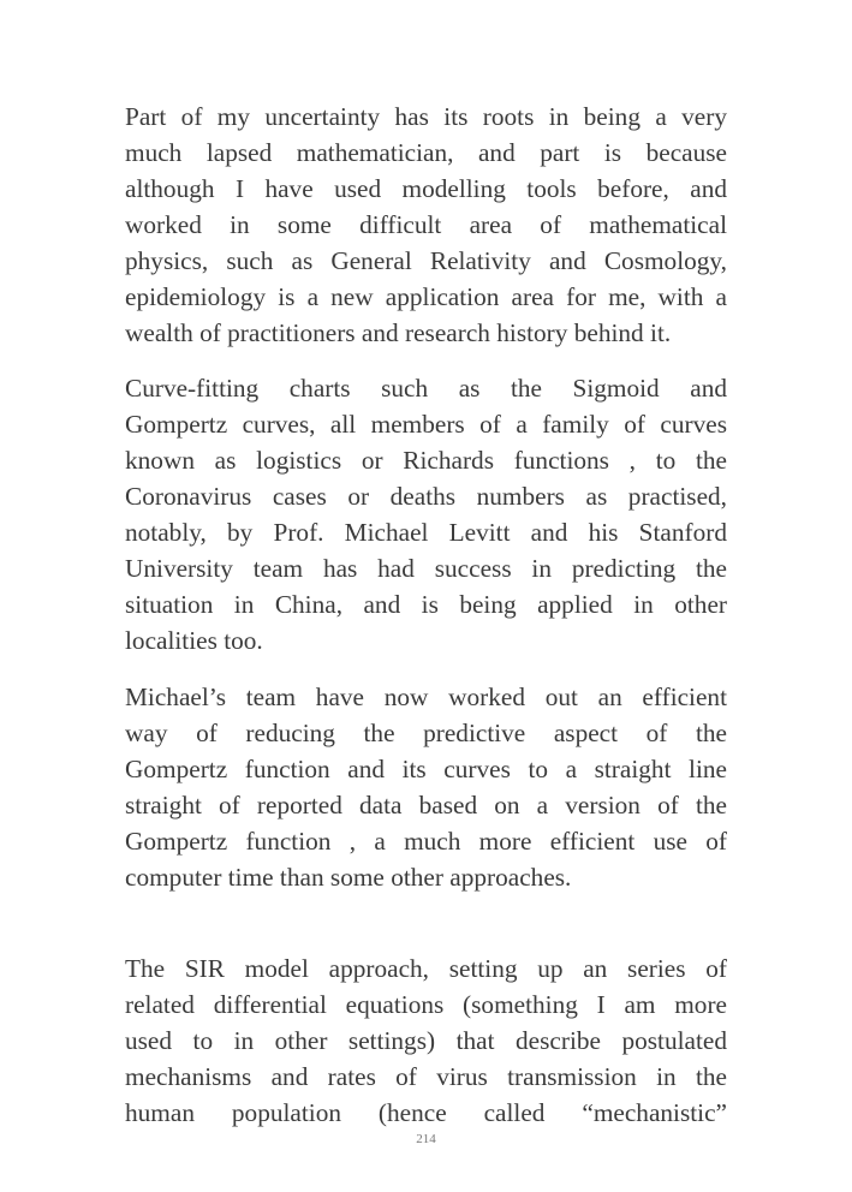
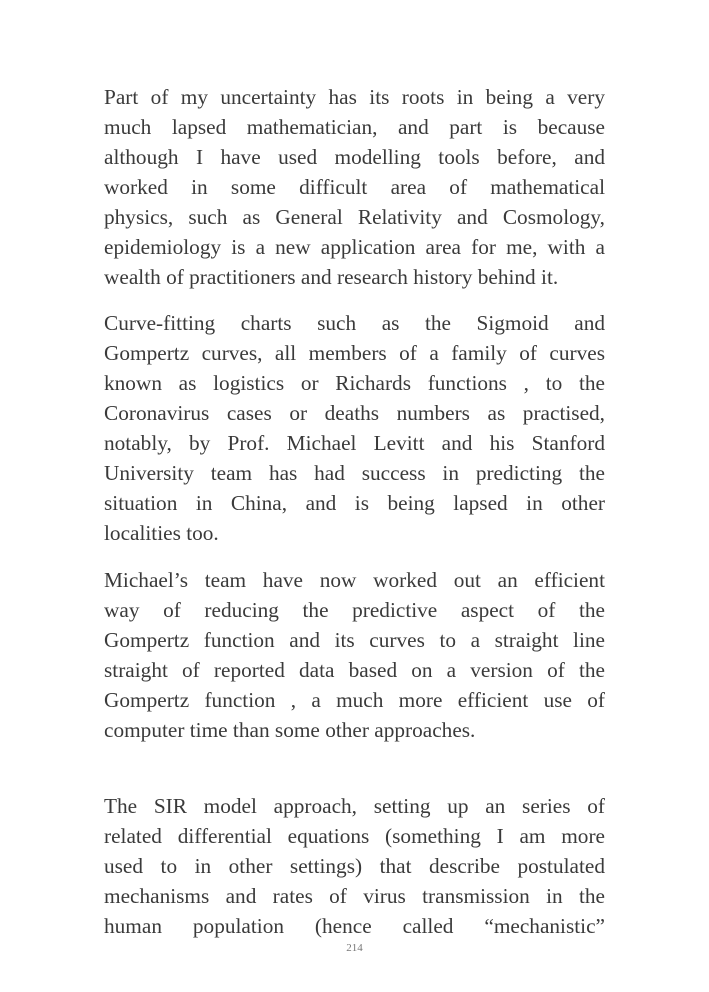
  Part of my uncertainty has its roots in being a very
  much lapsed mathematician, and part is because
  although I have used modelling tools before, and
  worked in some difficult area of mathematical
  physics, such as General Relativity and Cosmology,
  epidemiology is a new application area for me, with a
  wealth of practitioners and research history behind it.
  Curve-fitting charts such as the Sigmoid and
  Gompertz curves, all members of a family of curves
  known as logistics or Richards functions , to the
  Coronavirus cases or deaths numbers as practised,
  notably, by Prof. Michael Levitt and his Stanford
  University team has had success in predicting the
- situation in China, and is being applied in other
+ situation in China, and is being lapsed in other
  localities too.
  Michael’s team have now worked out an efficient
  way of reducing the predictive aspect of the
  Gompertz function and its curves to a straight line
  straight of reported data based on a version of the
  Gompertz function , a much more efficient use of
  computer time than some other approaches.
  The SIR model approach, setting up an series of
  related differential equations (something I am more
  used to in other settings) that describe postulated
  mechanisms and rates of virus transmission in the
  human population (hence called “mechanistic”
  214
